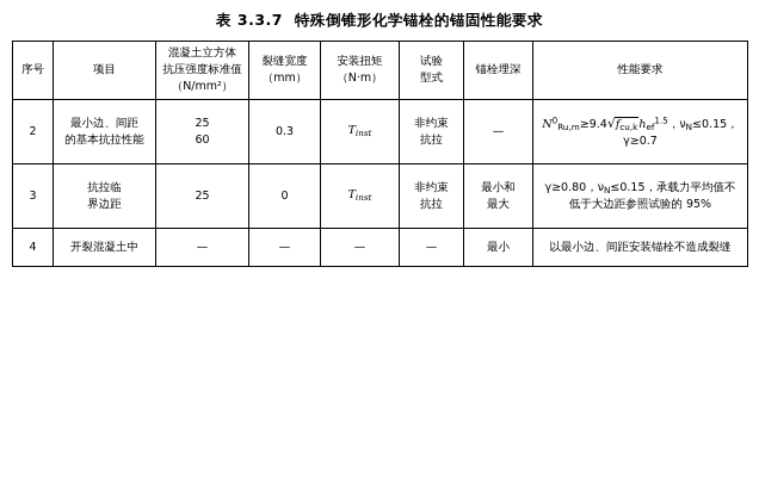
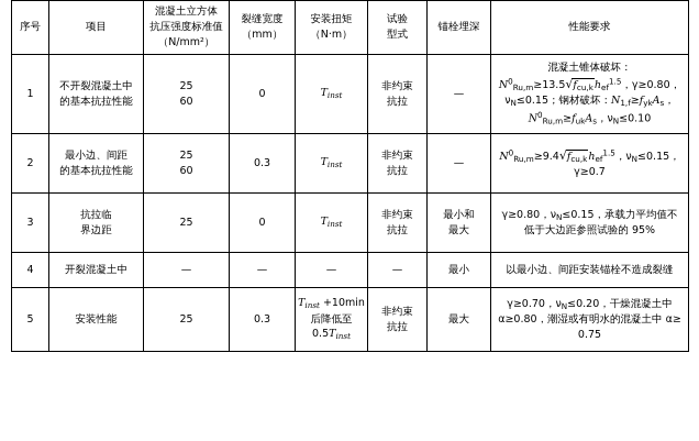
- 表 3.3.7 特殊倒锥形化学锚栓的锚固性能要求
  序号	项目	混凝土立方体 抗压强度标准值 （N/mm²）	裂缝宽度 （mm）	安装扭矩 （N·m）	试验 型式	锚栓埋深	性能要求
+ 1	不开裂混凝土中 的基本抗拉性能	25 60	0	Tinst	非约束 抗拉	—	混凝土锥体破坏： N0Ru,m≥13.5√fcu,khef1.5，γ≥0.80， νN≤0.15；钢材破坏：N1,f≥fykAs， N0Ru,m≥fukAs，νN≤0.10
  2	最小边、间距 的基本抗拉性能	25 60	0.3	Tinst	非约束 抗拉	—	N0Ru,m≥9.4√fcu,khef1.5，νN≤0.15， γ≥0.7
  3	抗拉临 界边距	25	0	Tinst	非约束 抗拉	最小和 最大	γ≥0.80，νN≤0.15，承载力平均值不 低于大边距参照试验的 95%
  4	开裂混凝土中	—	—	—	—	最小	以最小边、间距安装锚栓不造成裂缝
+ 5	安装性能	25	0.3	Tinst +10min 后降低至 0.5Tinst	非约束 抗拉	最大	γ≥0.70，νN≤0.20，干燥混凝土中 α≥0.80，潮湿或有明水的混凝土中 α≥ 0.75
